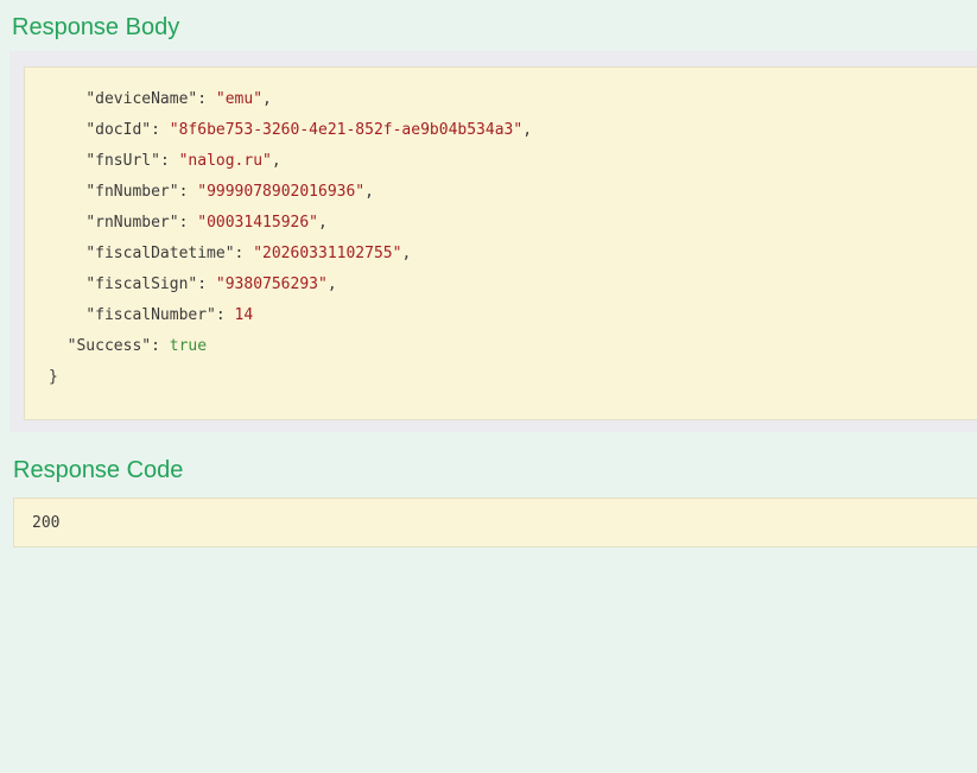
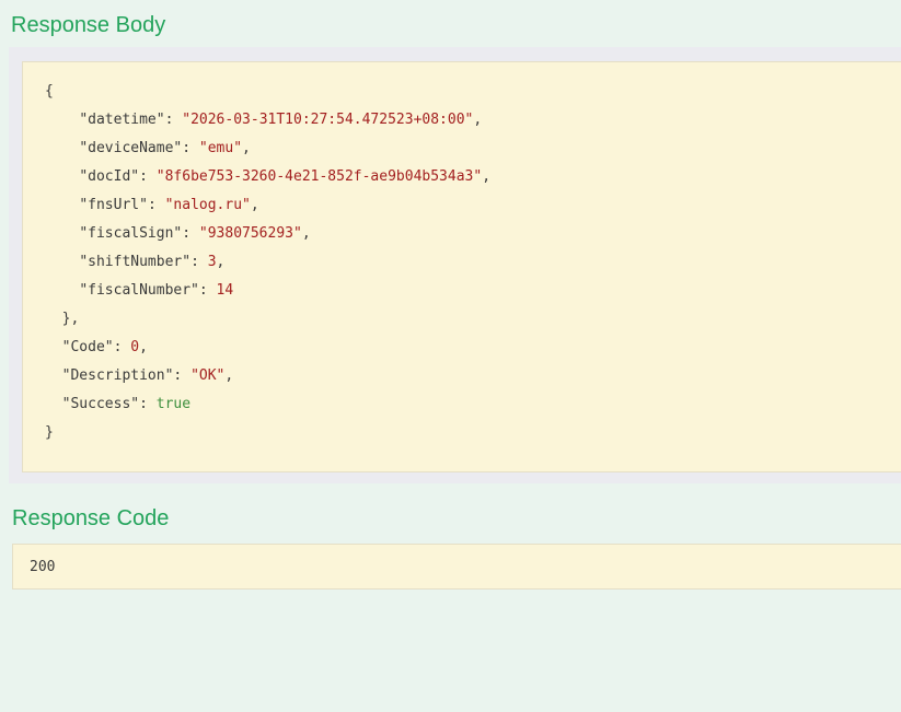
  Response Body
+ {
+ "datetime": "2026-03-31T10:27:54.472523+08:00",
  "deviceName": "emu",
  "docId": "8f6be753-3260-4e21-852f-ae9b04b534a3",
  "fnsUrl": "nalog.ru",
- "fnNumber": "9999078902016936",
- "rnNumber": "00031415926",
- "fiscalDatetime": "20260331102755",
  "fiscalSign": "9380756293",
+ "shiftNumber": 3,
  "fiscalNumber": 14
+ },
+ "Code": 0,
+ "Description": "OK",
  "Success": true
  }
  Response Code
  200
